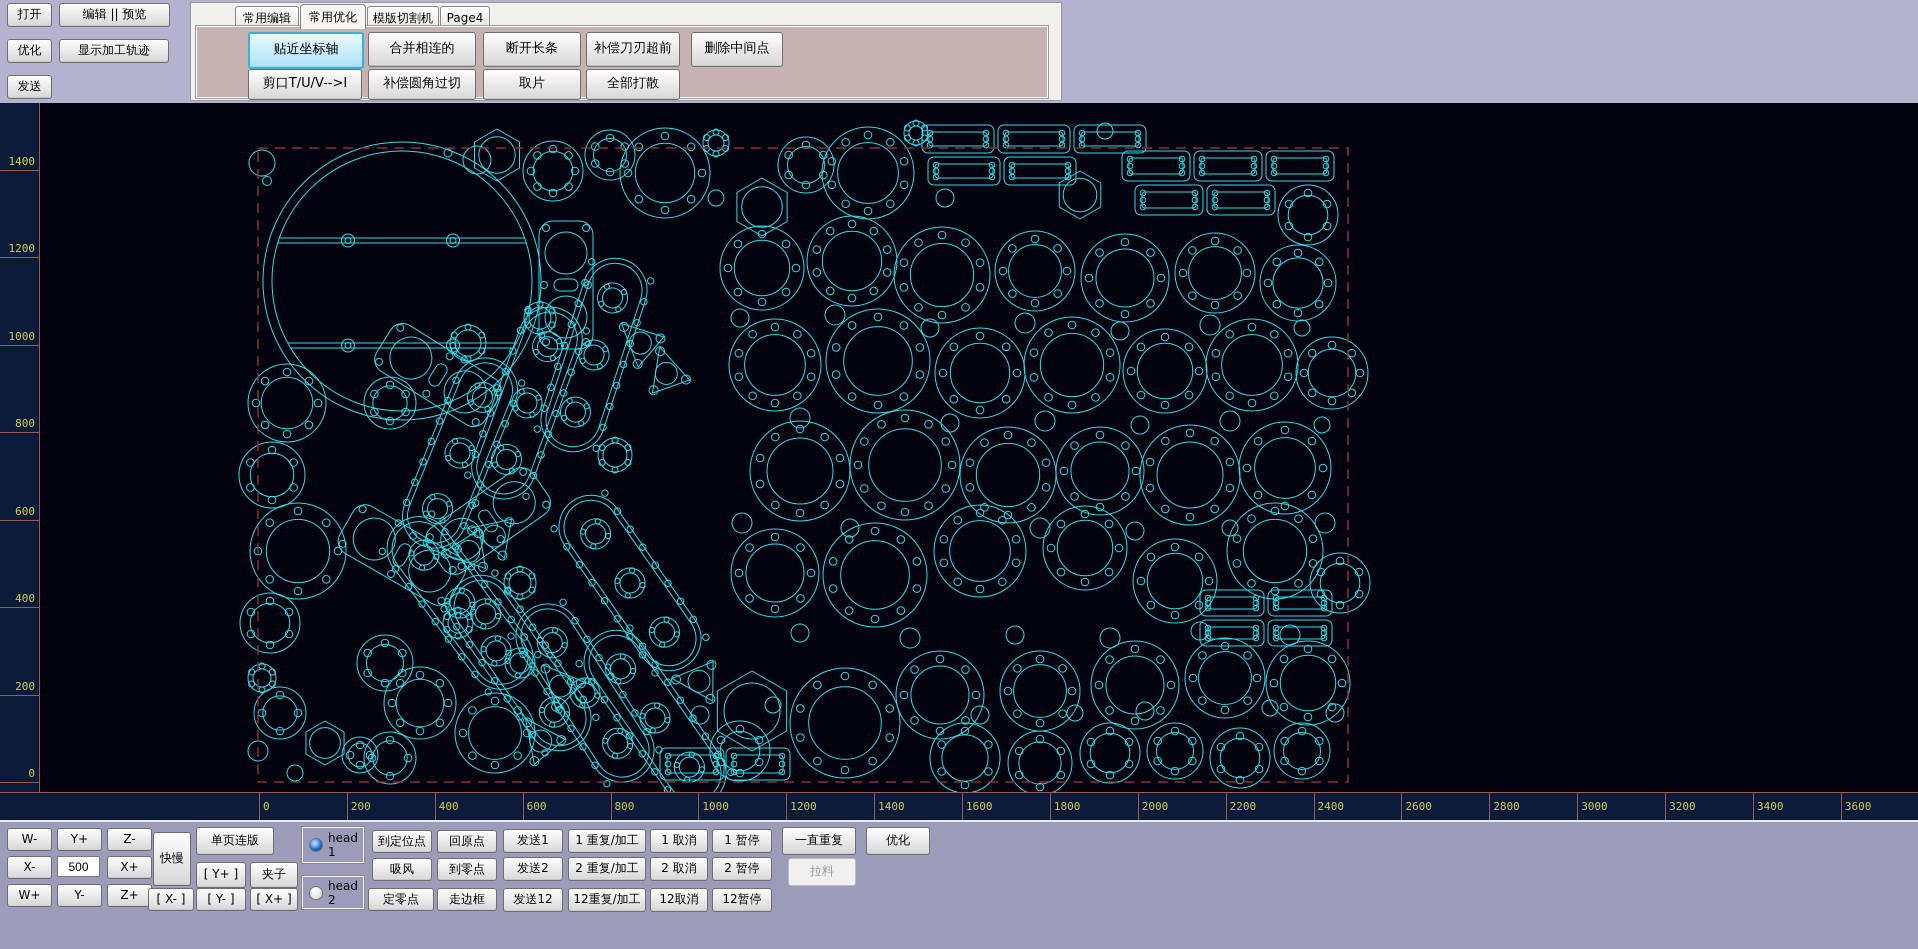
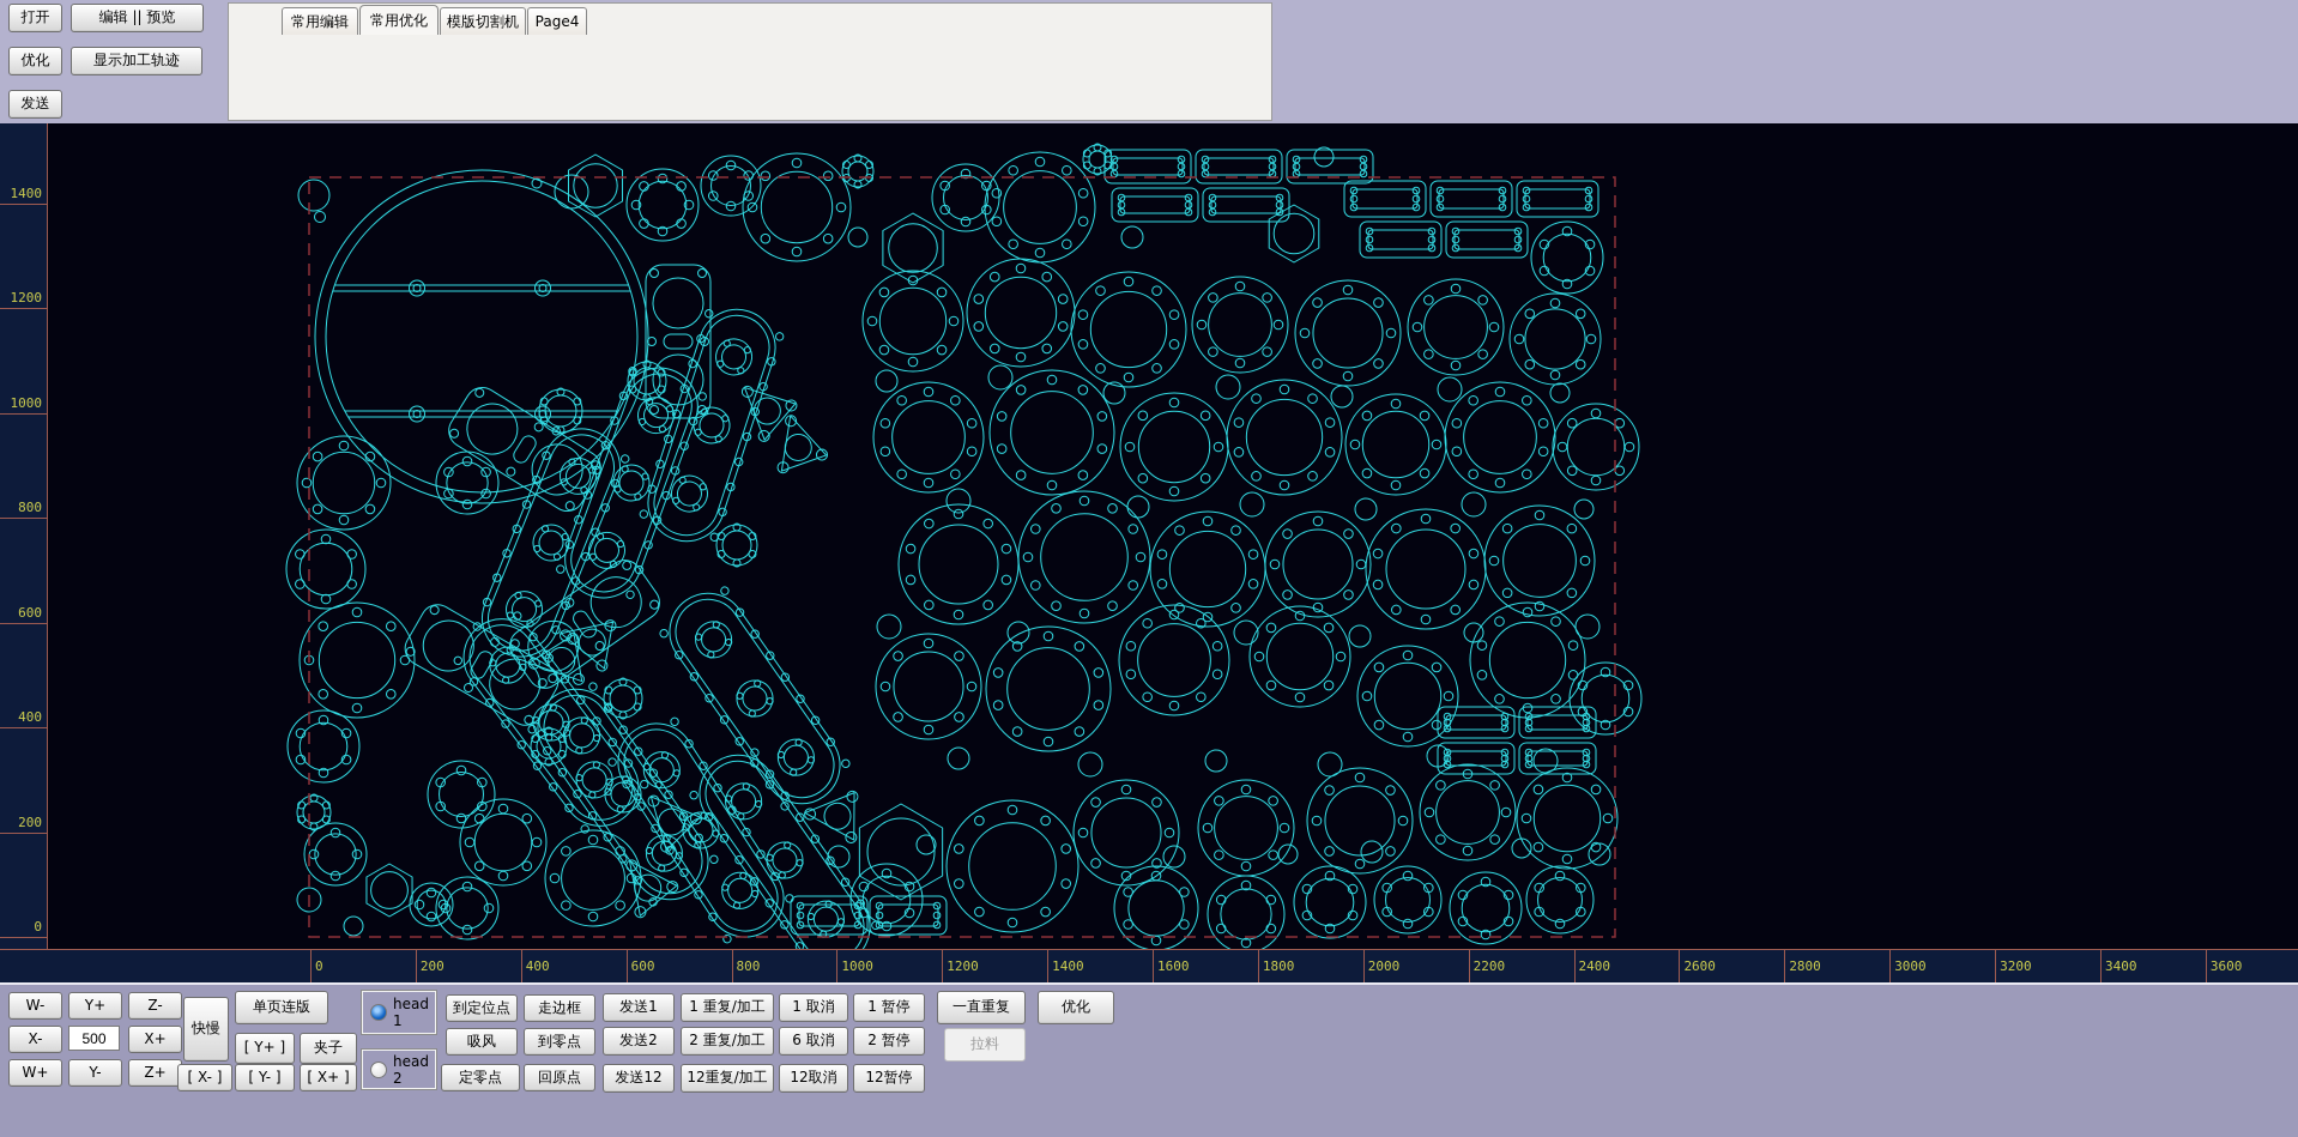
  打开
  编辑 || 预览
  优化
  显示加工轨迹
  发送
  常用编辑
  常用优化
  模版切割机
  Page4
- 贴近坐标轴
- 合并相连的
- 断开长条
- 补偿刀刃超前
- 删除中间点
- 剪口T/U/V-->I
- 补偿圆角过切
- 取片
- 全部打散
  0
  200
  400
  600
  800
  1000
  1200
  1400
  0
  200
  400
  600
  800
  1000
  1200
  1400
  1600
  1800
  2000
  2200
  2400
  2600
  2800
  3000
  3200
  3400
  3600
  W-
  Y+
  Z-
  X-
  500
  X+
  W+
  Y-
  Z+
  快慢
  单页连版
  [ Y+ ]
  夹子
  [ X- ]
  [ Y- ]
  [ X+ ]
  head 1
  head 2
  到定位点
  吸风
  定零点
- 回原点
+ 走边框
  到零点
- 走边框
+ 回原点
  发送1
  发送2
  发送12
  1 重复/加工
  2 重复/加工
  12重复/加工
  1 取消
- 2 取消
+ 6 取消
  12取消
  1 暂停
  2 暂停
  12暂停
  一直重复
  拉料
  优化
